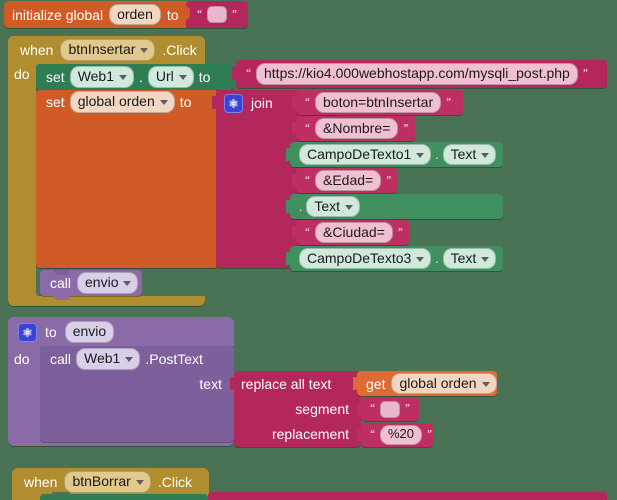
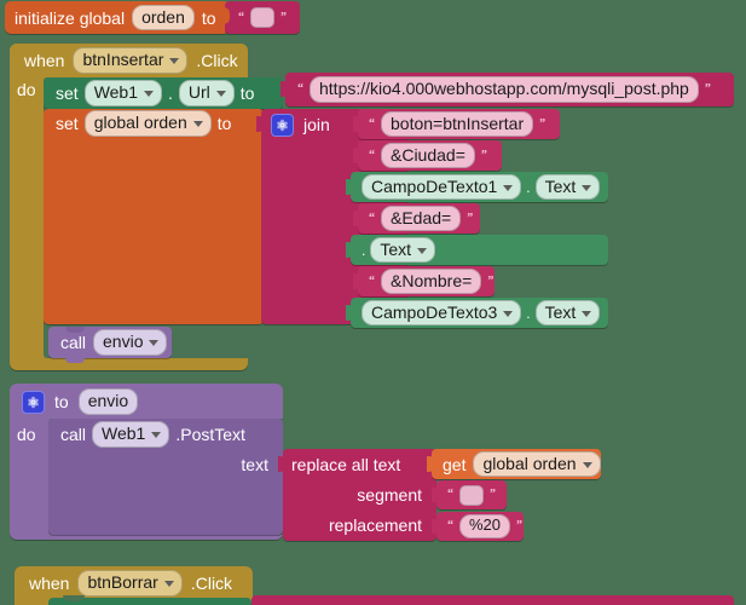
  initialize global
  orden
  to
  “
  ”
  when
  btnInsertar
  .Click
  do
  set
  Web1
  .
  Url
  to
  “
  https://kio4.000webhostapp.com/mysqli_post.php
  ”
  set
  global orden
  to
  join
  “
  boton=btnInsertar
  ”
  “
- &Nombre=
+ &Ciudad=
  ”
  CampoDeTexto1
  .
  Text
  “
  &Edad=
  ”
  .
  Text
  “
- &Ciudad=
+ &Nombre=
  ”
  CampoDeTexto3
  .
  Text
  call
  envio
  to
  envio
  do
  call
  Web1
  .PostText
  text
  replace all text
  segment
  replacement
  get
  global orden
  “
  ”
  “
  %20
  ”
  when
  btnBorrar
  .Click
